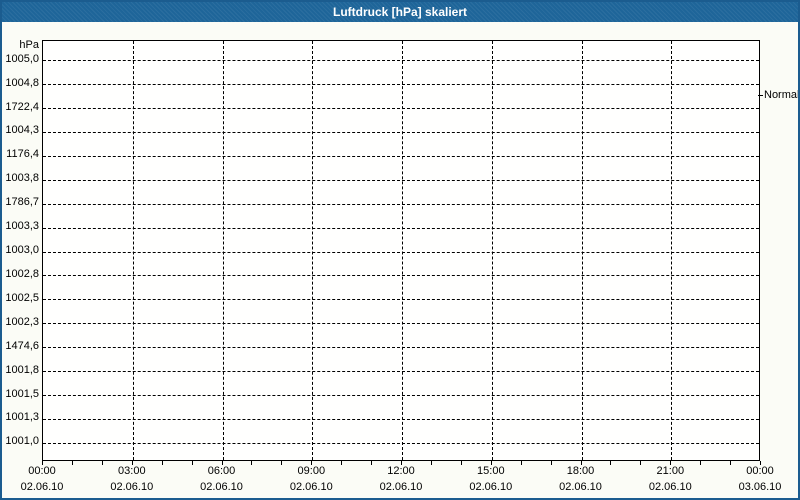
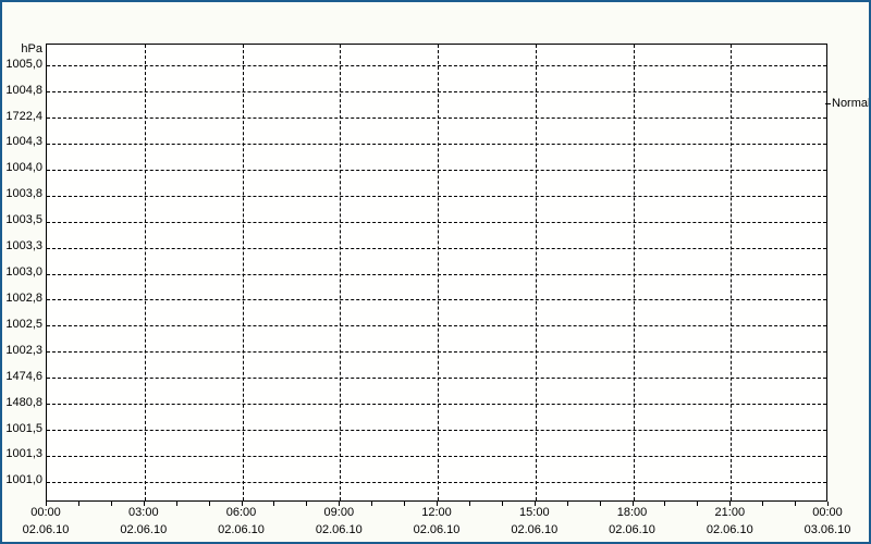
- Luftdruck [hPa] skaliert
  hPa
  Norma
  1005,0
  1004,8
  1722,4
  1004,3
- 1176,4
+ 1004,0
  1003,8
- 1786,7
+ 1003,5
  1003,3
  1003,0
  1002,8
  1002,5
  1002,3
  1474,6
- 1001,8
+ 1480,8
  1001,5
  1001,3
  1001,0
  00:00
  02.06.10
  03:00
  02.06.10
  06:00
  02.06.10
  09:00
  02.06.10
  12:00
  02.06.10
  15:00
  02.06.10
  18:00
  02.06.10
  21:00
  02.06.10
  00:00
  03.06.10
